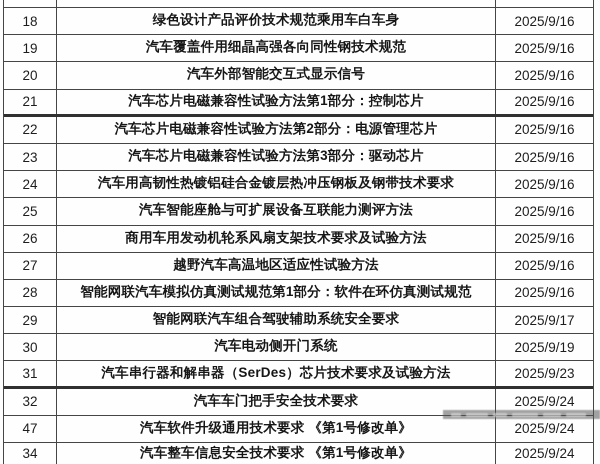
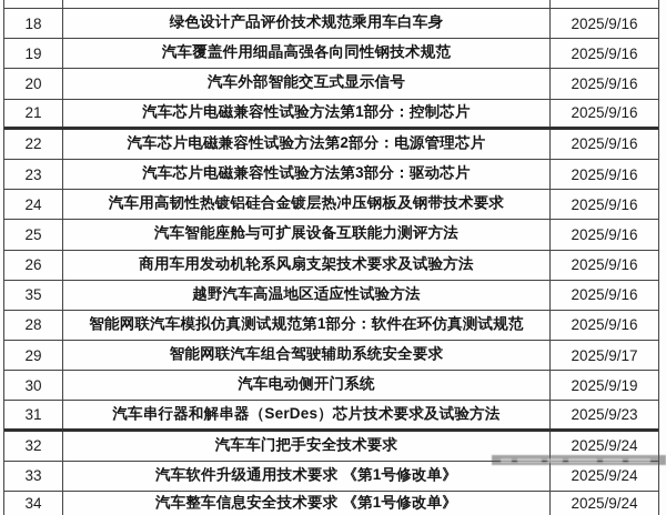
  18
  绿色设计产品评价技术规范乘用车白车身
  2025/9/16
  19
  汽车覆盖件用细晶高强各向同性钢技术规范
  2025/9/16
  20
  汽车外部智能交互式显示信号
  2025/9/16
  21
  汽车芯片电磁兼容性试验方法第1部分：控制芯片
  2025/9/16
  22
  汽车芯片电磁兼容性试验方法第2部分：电源管理芯片
  2025/9/16
  23
  汽车芯片电磁兼容性试验方法第3部分：驱动芯片
  2025/9/16
  24
  汽车用高韧性热镀铝硅合金镀层热冲压钢板及钢带技术要求
  2025/9/16
  25
  汽车智能座舱与可扩展设备互联能力测评方法
  2025/9/16
  26
  商用车用发动机轮系风扇支架技术要求及试验方法
  2025/9/16
- 27
+ 35
  越野汽车高温地区适应性试验方法
  2025/9/16
  28
  智能网联汽车模拟仿真测试规范第1部分：软件在环仿真测试规范
  2025/9/16
  29
  智能网联汽车组合驾驶辅助系统安全要求
  2025/9/17
  30
  汽车电动侧开门系统
  2025/9/19
  31
  汽车串行器和解串器（SerDes）芯片技术要求及试验方法
  2025/9/23
  32
  汽车车门把手安全技术要求
  2025/9/24
- 47
+ 33
  汽车软件升级通用技术要求 《第1号修改单》
  2025/9/24
  34
  汽车整车信息安全技术要求 《第1号修改单》
  2025/9/24
